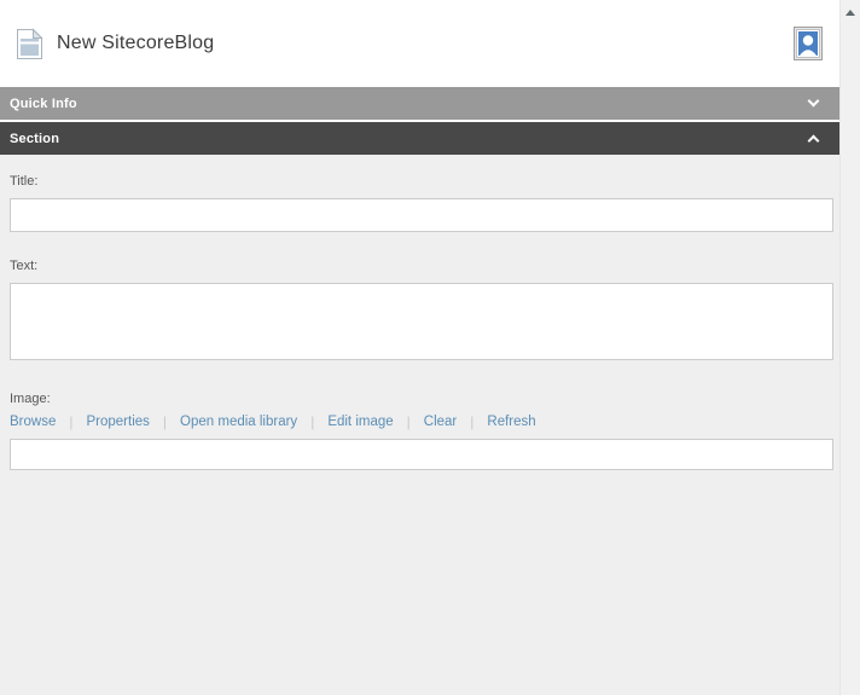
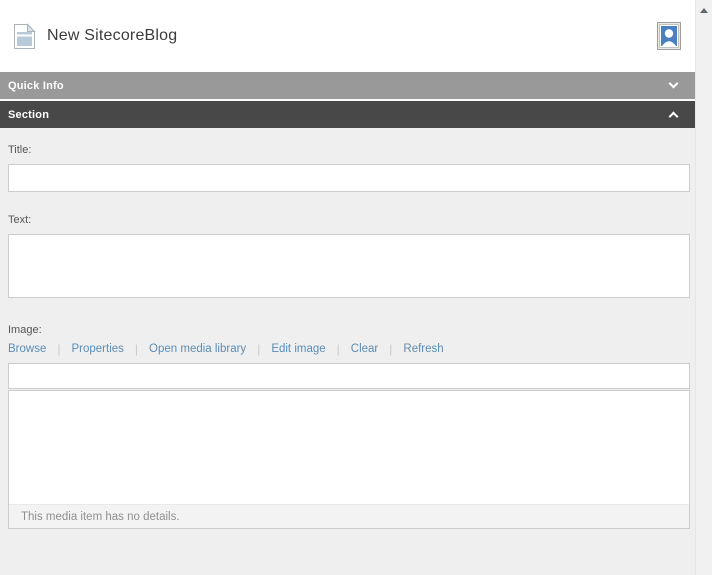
  New SitecoreBlog
  Quick Info
  Section
  Title:
  Text:
  Image:
  Browse
  Properties
  |
  Open media library
  |
  Edit image
  |
  Clear
  |
  Refresh
+ This media item has no details.
